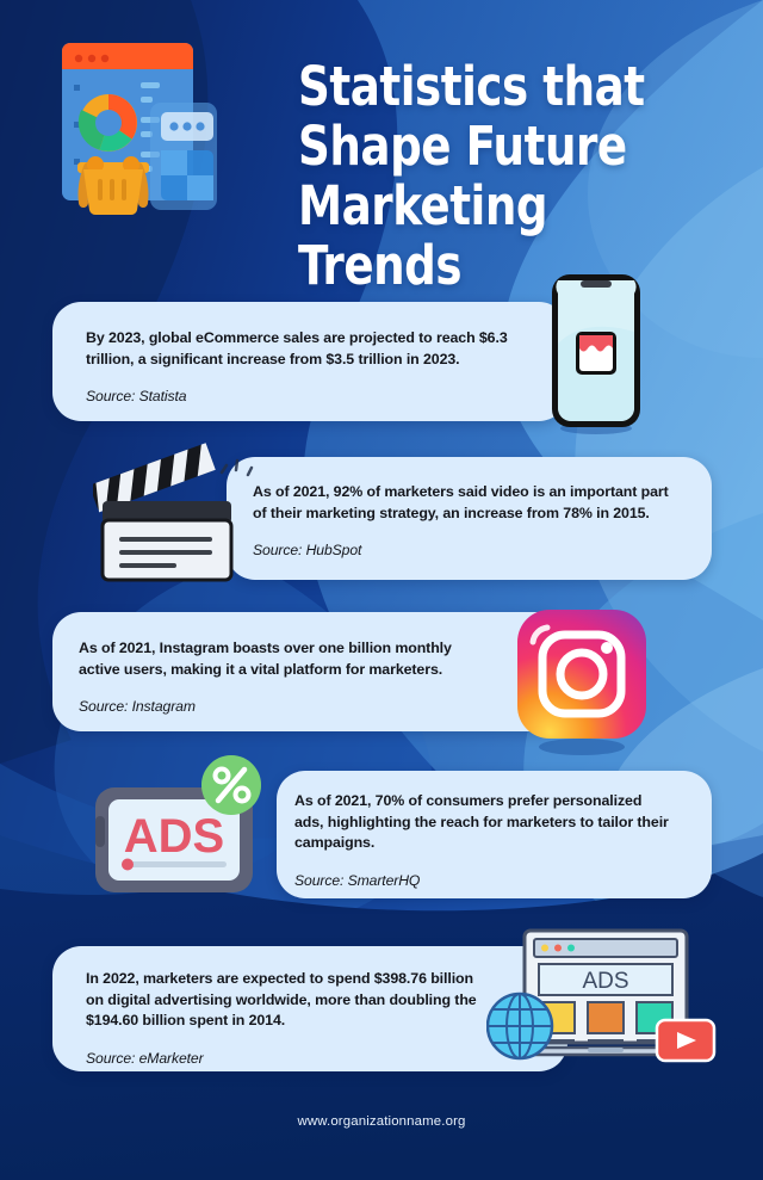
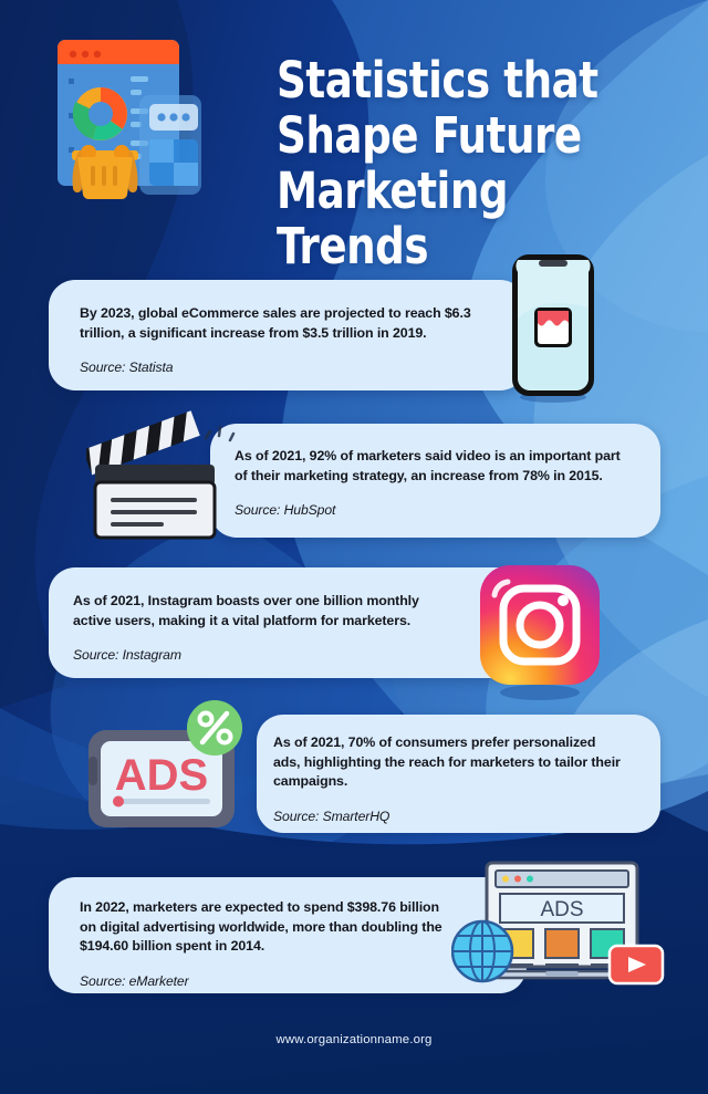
  Statistics that
  Shape Future
  Marketing Trends
- By 2023, global eCommerce sales are projected to reach $6.3 trillion, a significant increase from $3.5 trillion in 2023.
+ By 2023, global eCommerce sales are projected to reach $6.3 trillion, a significant increase from $3.5 trillion in 2019.
  Source: Statista
  As of 2021, 92% of marketers said video is an important part of their marketing strategy, an increase from 78% in 2015.
  Source: HubSpot
  As of 2021, Instagram boasts over one billion monthly active users, making it a vital platform for marketers.
  Source: Instagram
  As of 2021, 70% of consumers prefer personalized ads, highlighting the reach for marketers to tailor their campaigns.
  Source: SmarterHQ
  ADS
  In 2022, marketers are expected to spend $398.76 billion on digital advertising worldwide, more than doubling the $194.60 billion spent in 2014.
  Source: eMarketer
  ADS
  www.organizationname.org
